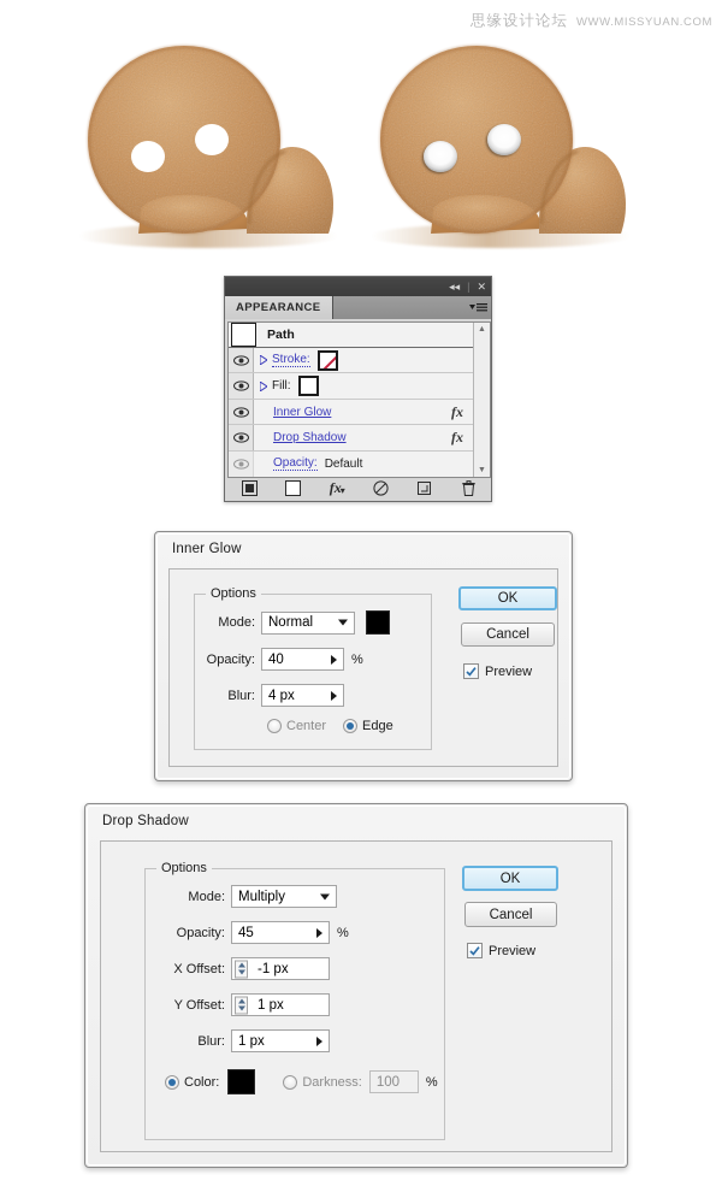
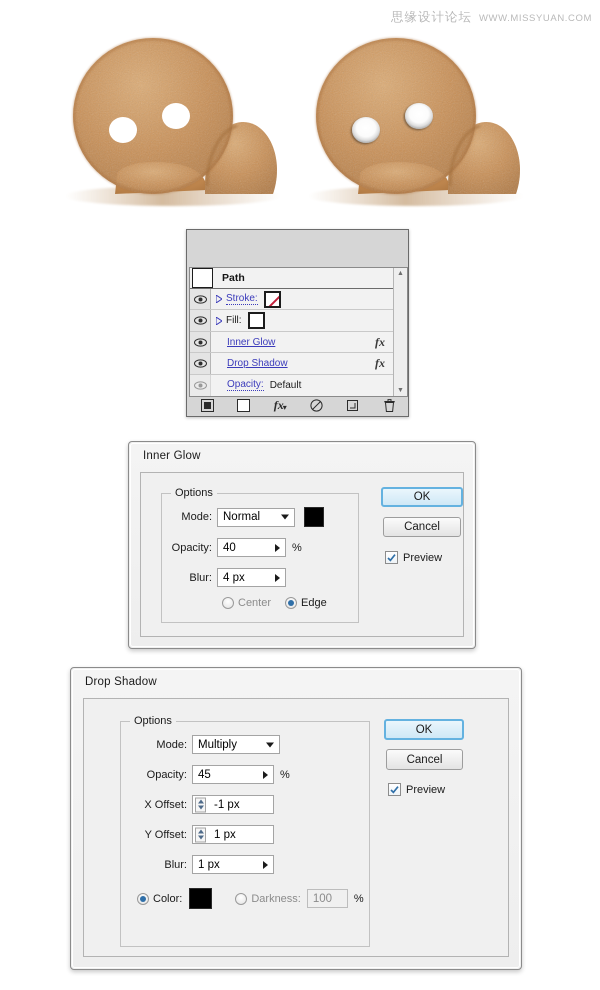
  思缘设计论坛
  WWW.MISSYUAN.COM
- ◂◂
- |
- ✕
- APPEARANCE
  Path
  Stroke:
  Fill:
  Inner Glow
  fx
  Drop Shadow
  fx
  Opacity:
  Default
  fx
  ▾
  Inner Glow
  Options
  Mode:
  Normal
  Opacity:
  40
  %
  Blur:
  4 px
  Center
  Edge
  OK
  Cancel
  Preview
  Drop Shadow
  Options
  Mode:
  Multiply
  Opacity:
  45
  %
  X Offset:
  -1 px
  Y Offset:
  1 px
  Blur:
  1 px
  Color:
  Darkness:
  100
  %
  OK
  Cancel
  Preview
